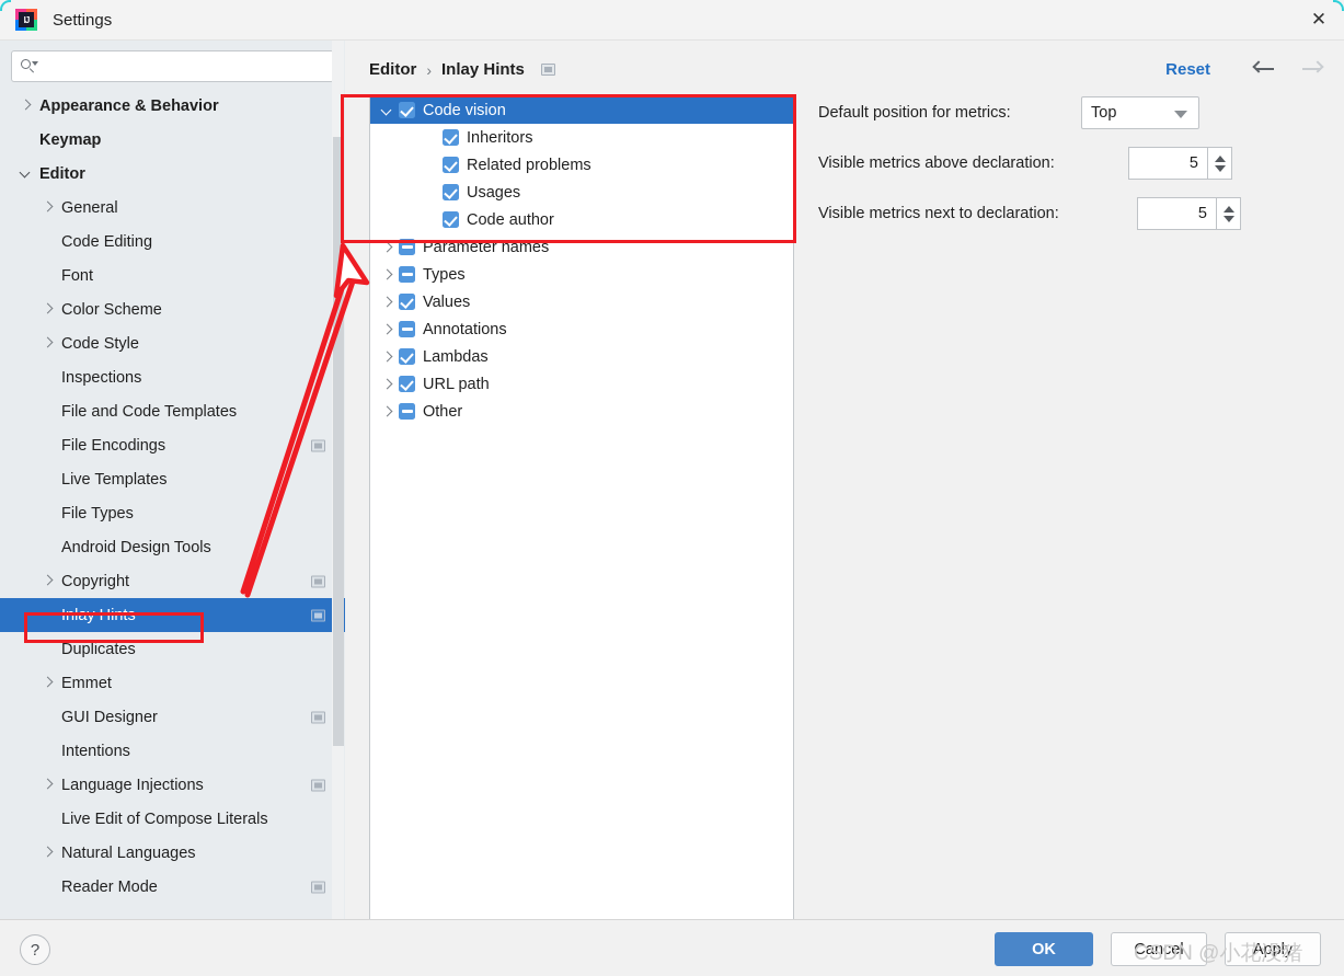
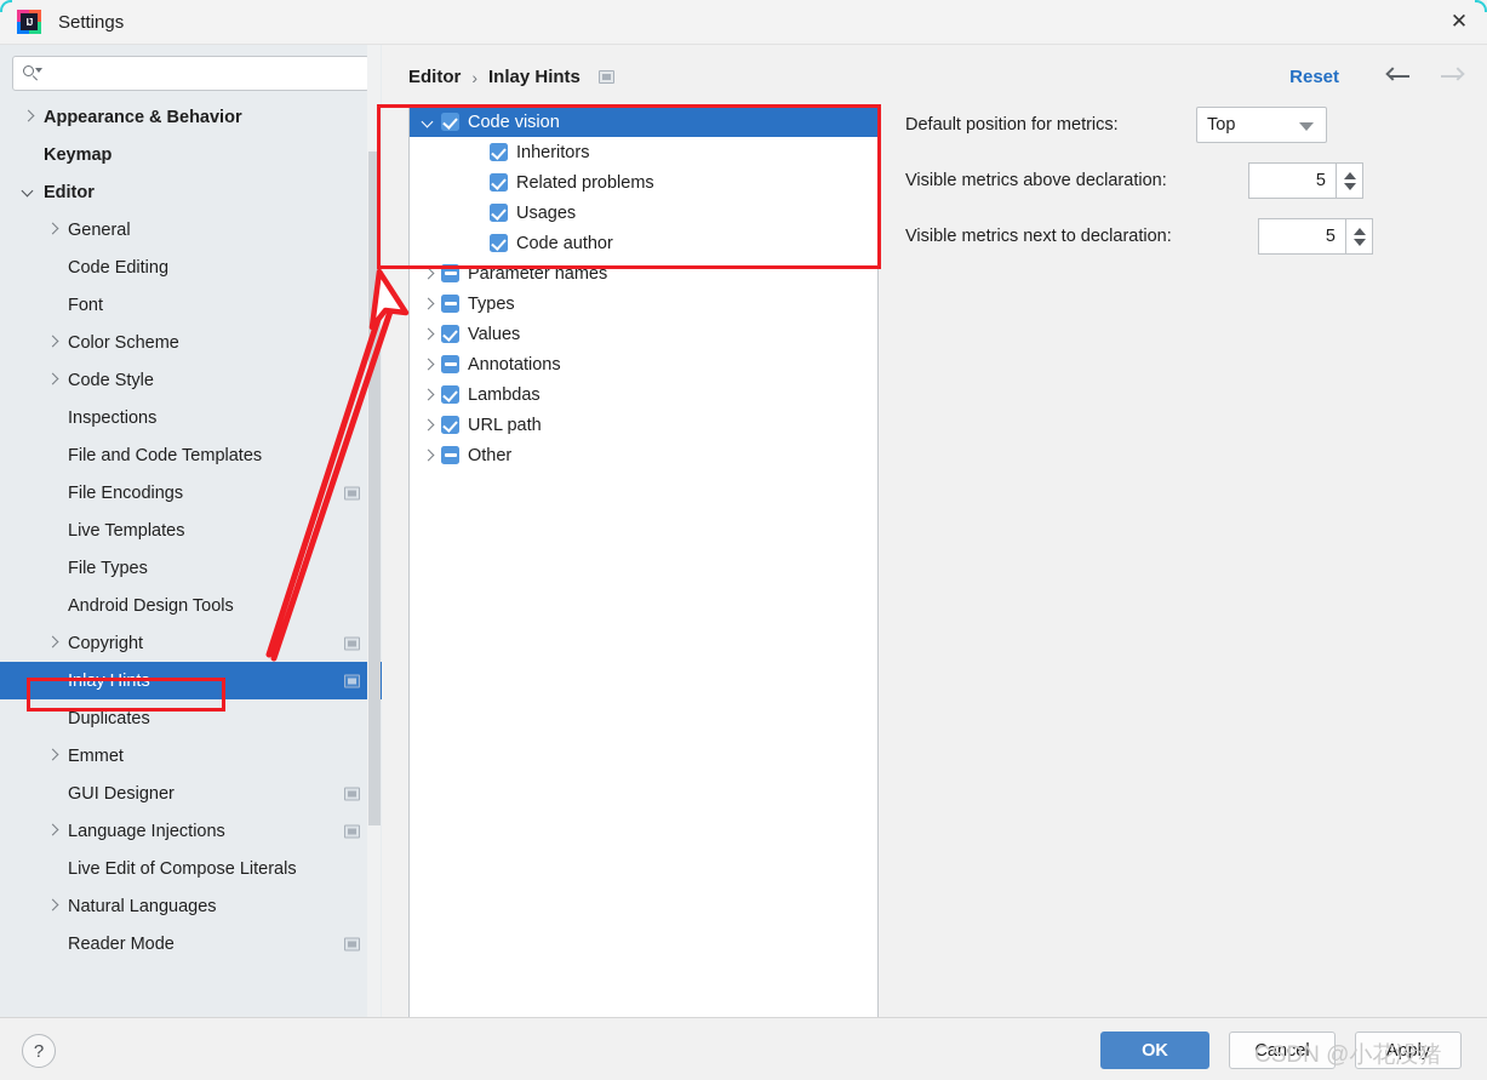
  IJ
  Settings
  ✕
  Appearance & Behavior
  Keymap
  Editor
  General
  Code Editing
  Font
  Color Scheme
  Code Style
  Inspections
  File and Code Templates
  File Encodings
  Live Templates
  File Types
  Android Design Tools
  Copyright
  Inlay Hints
  Duplicates
  Emmet
  GUI Designer
- Intentions
  Language Injections
  Live Edit of Compose Literals
  Natural Languages
  Reader Mode
  Editor
  ›
  Inlay Hints
  Reset
  Code vision
  Inheritors
  Related problems
  Usages
  Code author
  Parameter names
  Types
  Values
  Annotations
  Lambdas
  URL path
  Other
  Default position for metrics:
  Top
  Visible metrics above declaration:
  5
  Visible metrics next to declaration:
  5
  ?
  OK
  Cancel
  Apply
  CSDN @小花没猪
